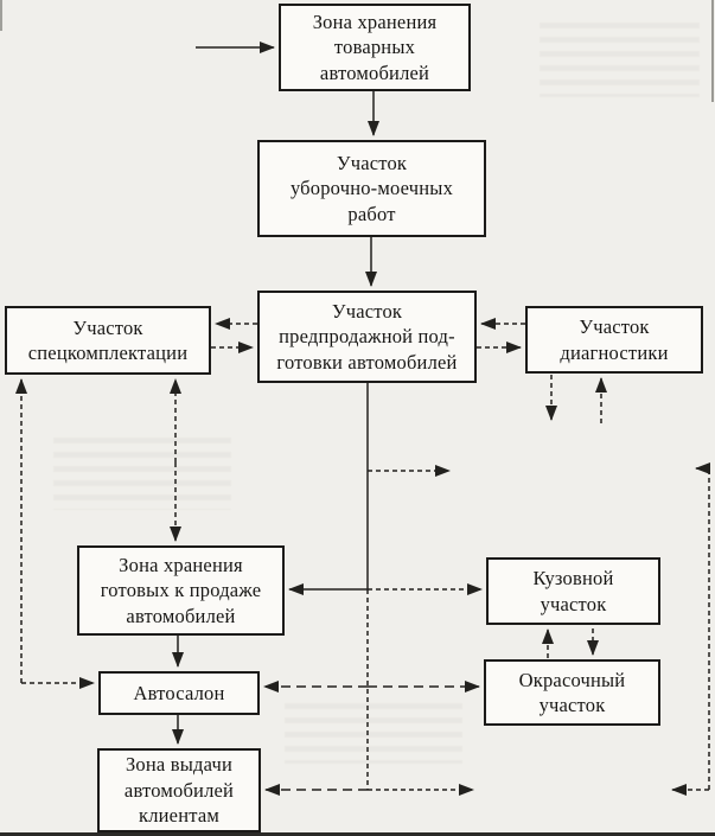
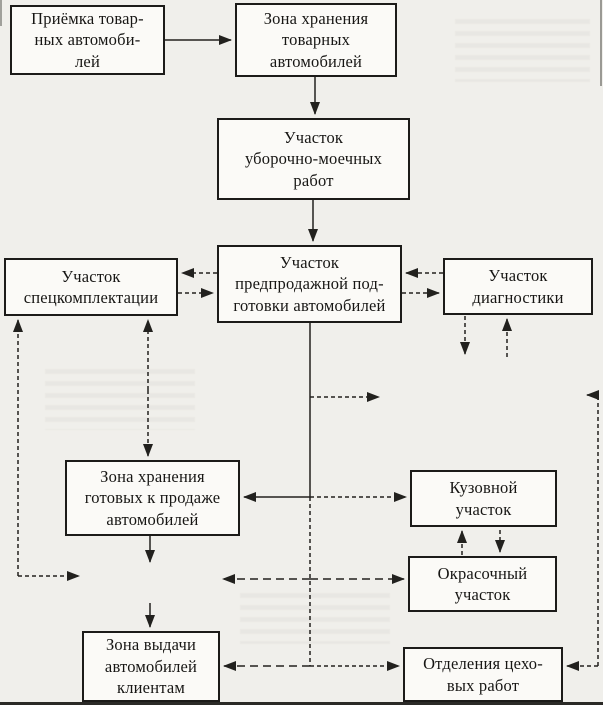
+ Приёмка товар-
+ ных автомоби-
+ лей
  Зона хранения
  товарных
  автомобилей
  Участок
  уборочно-моечных
  работ
  Участок
  предпродажной под-
  готовки автомобилей
  Участок
  спецкомплектации
  Участок
  диагностики
  Зона хранения
  готовых к продаже
  автомобилей
  Кузовной
  участок
- Автосалон
  Окрасочный
  участок
  Зона выдачи
  автомобилей
  клиентам
+ Отделения цехо-
+ вых работ
